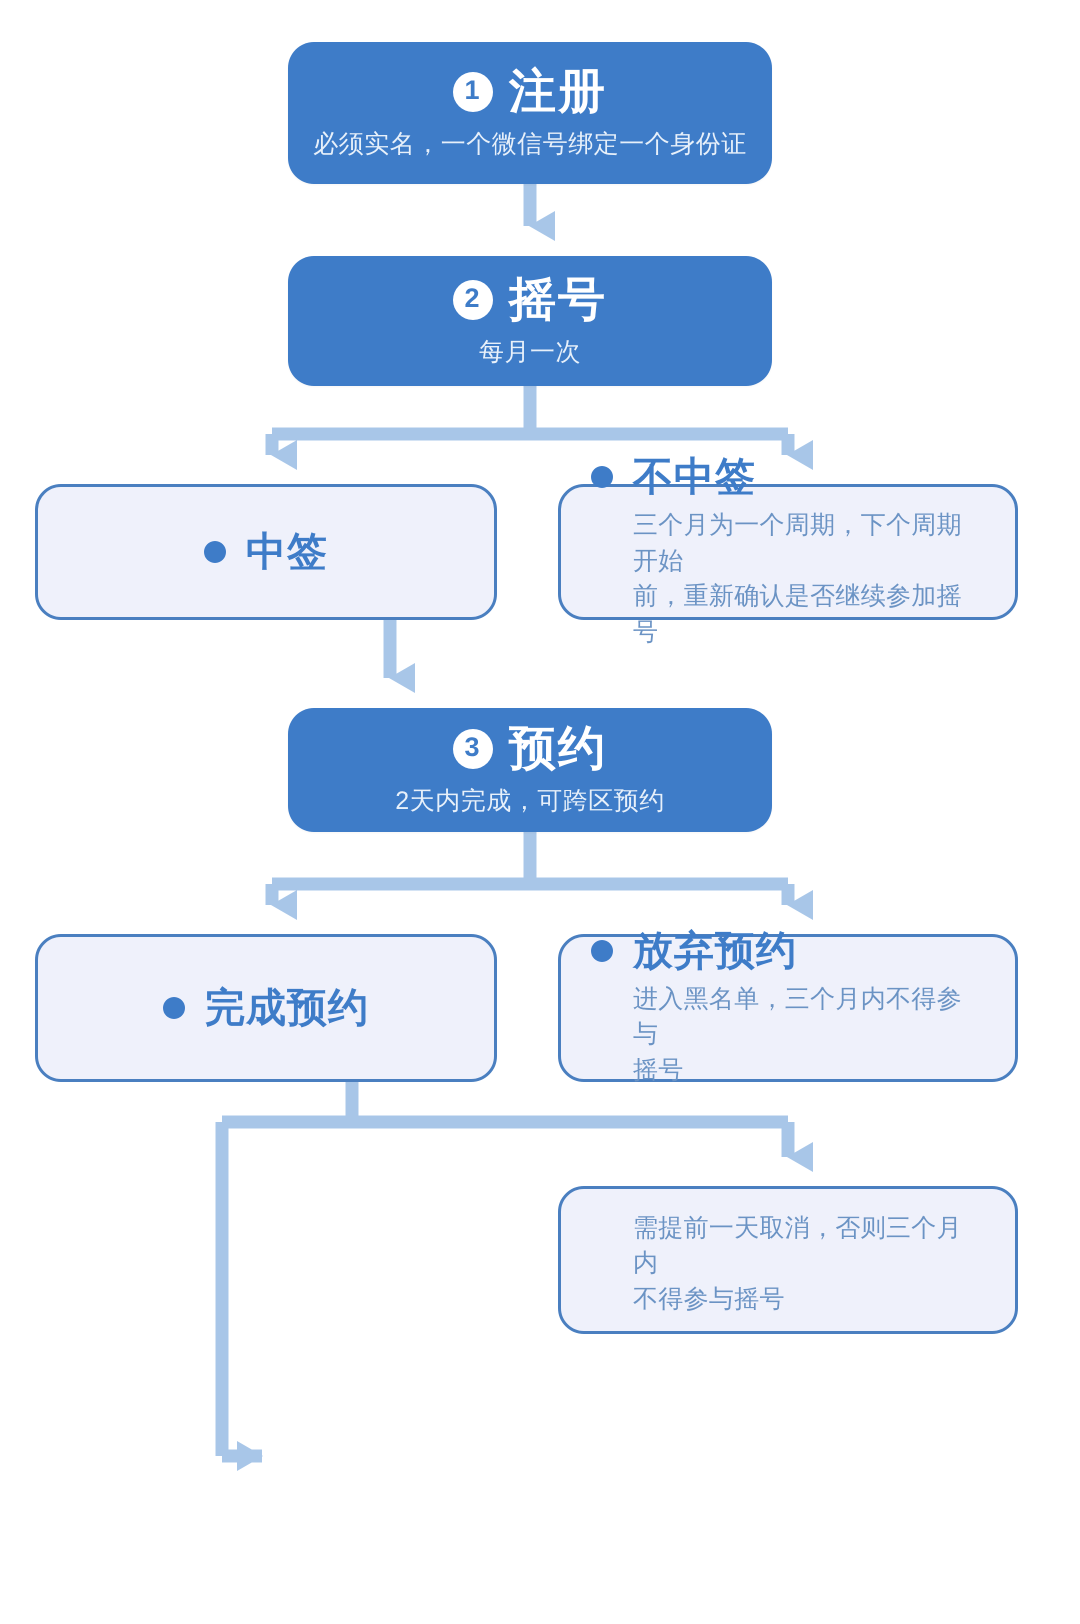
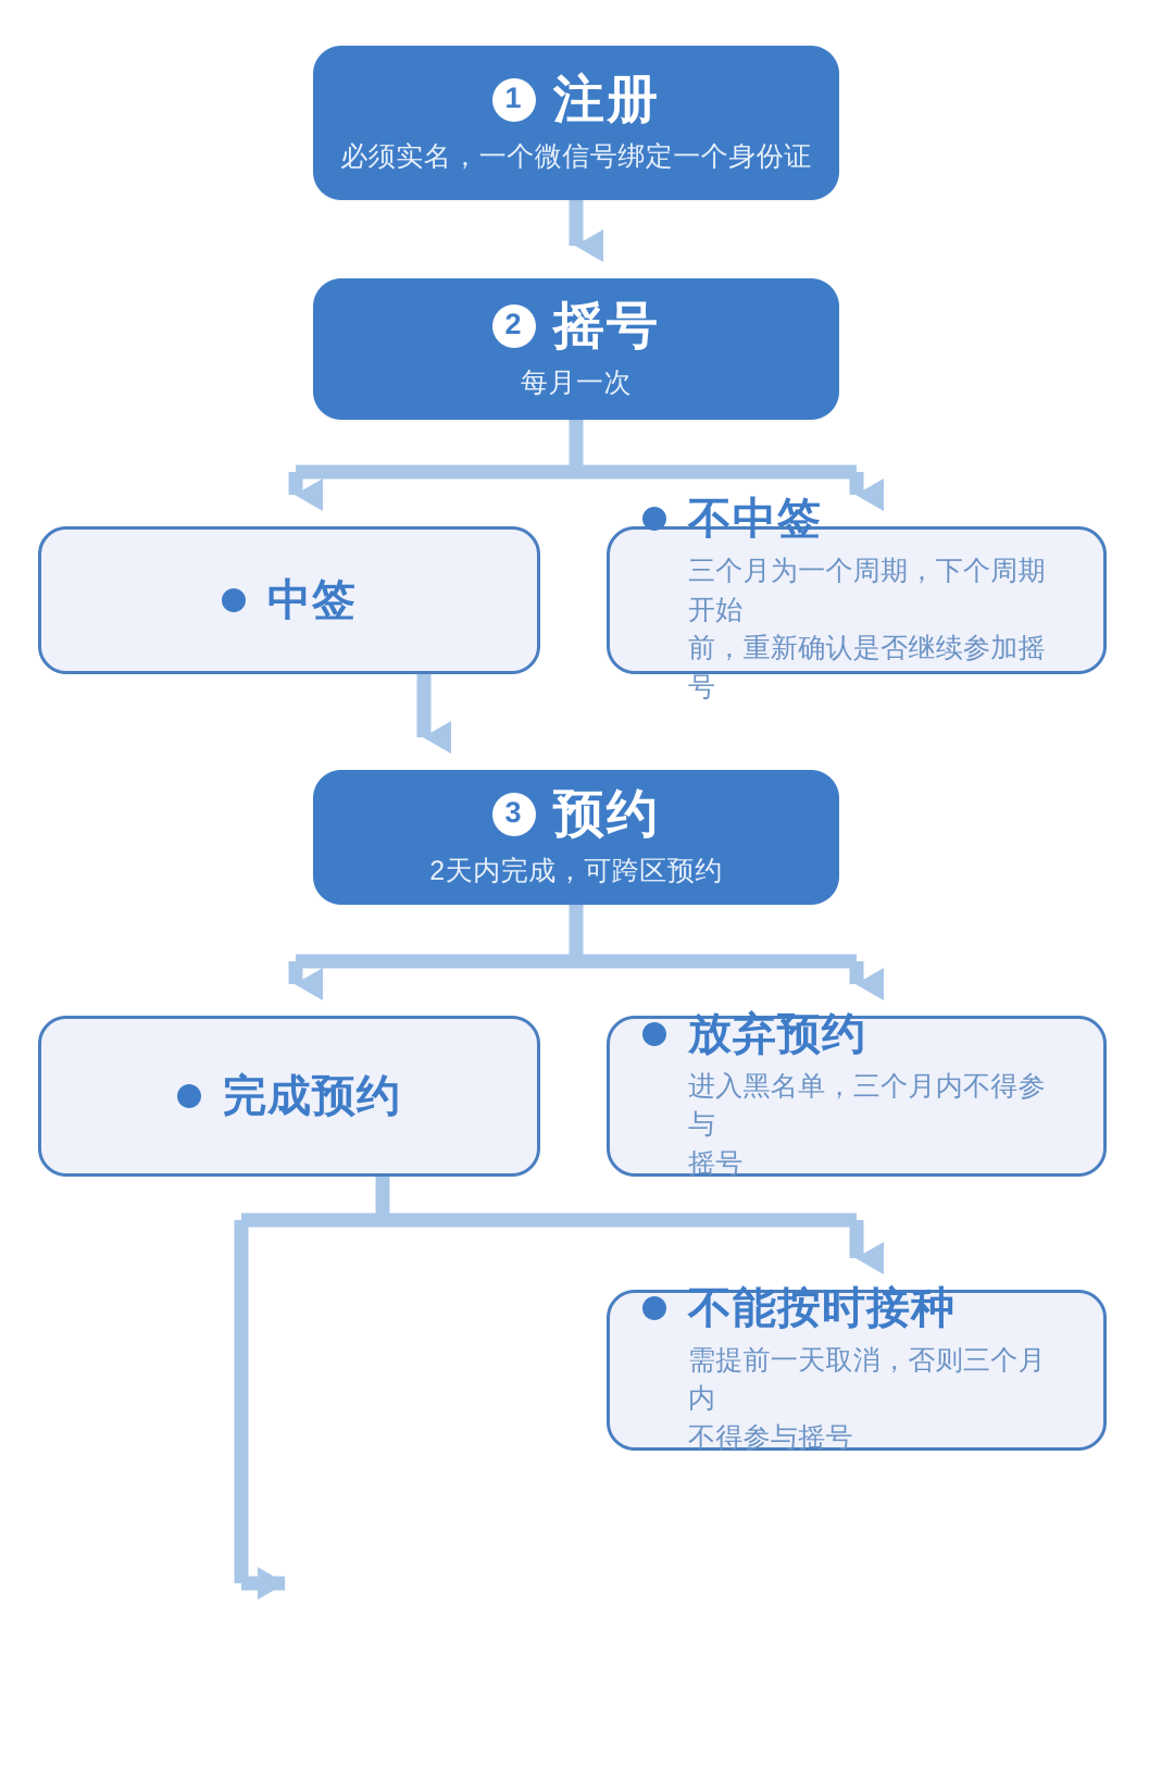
  1
  注册
  必须实名，一个微信号绑定一个身份证
  2
  摇号
  每月一次
  中签
  不中签
  三个月为一个周期，下个周期开始
  前，重新确认是否继续参加摇号
  3
  预约
  2天内完成，可跨区预约
  完成预约
  放弃预约
  进入黑名单，三个月内不得参与
  摇号
+ 不能按时接种
  需提前一天取消，否则三个月内
  不得参与摇号
